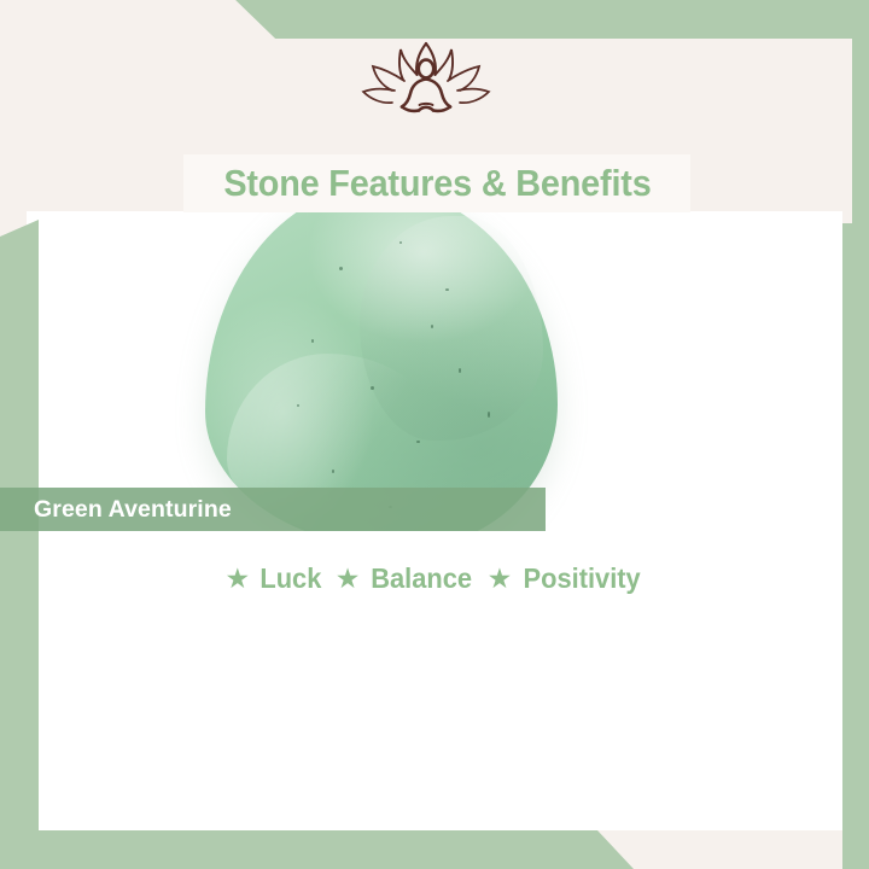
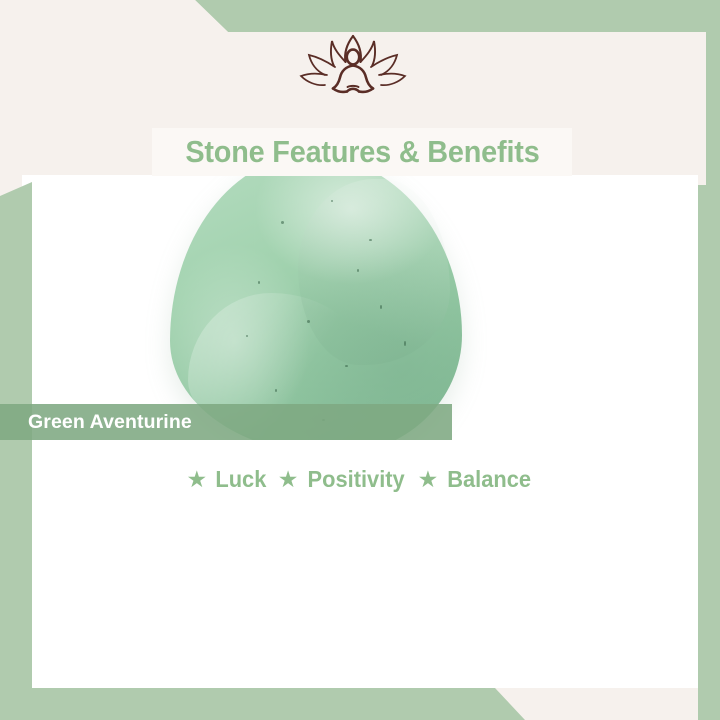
  Stone Features & Benefits
  Green Aventurine
  ★
  Luck
  ★
- Balance
+ Positivity
  ★
- Positivity
+ Balance
